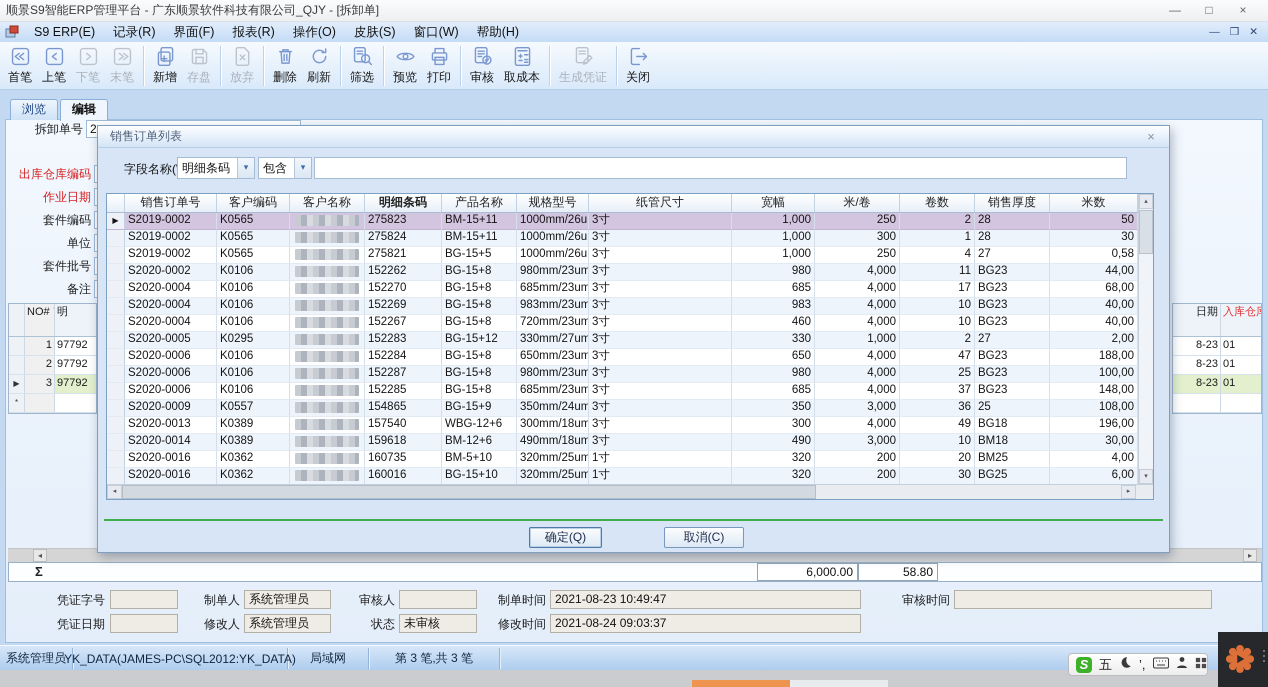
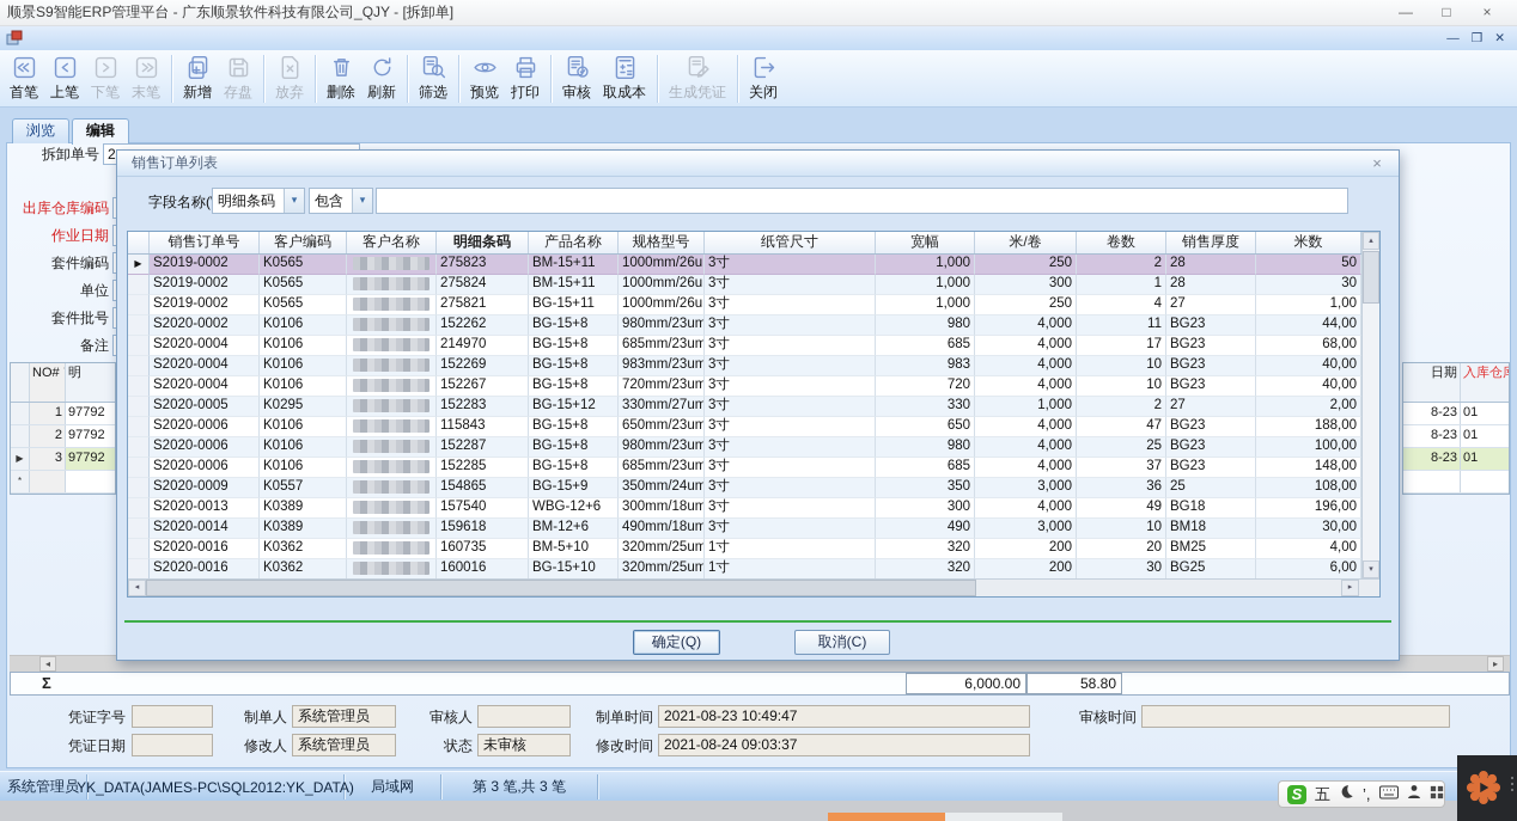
  顺景S9智能ERP管理平台 - 广东顺景软件科技有限公司_QJY - [拆卸单]
  —
  □
  ×
- S9 ERP(E)
- 记录(R)
- 界面(F)
- 报表(R)
- 操作(O)
- 皮肤(S)
- 窗口(W)
- 帮助(H)
  —
  ❒
  ✕
  首笔
  上笔
  下笔
  末笔
  新增
  存盘
  放弃
  删除
  刷新
  筛选
  预览
  打印
  审核
  取成本
  生成凭证
  关闭
  浏览
  编辑
  拆卸单号
  2
  出库仓库编码
  作业日期
  套件编码
  单位
  套件批号
  备注
  NO#
  明
  1
  97792
  2
  97792
  ▶
  3
  97792
  *
  日期
  入库仓
  8-23
  01
  8-23
  01
  8-23
  01
  ◂
  ▸
  Σ
  6,000.00
  58.80
  凭证字号
  制单人
  系统管理员
  审核人
  制单时间
  2021-08-23 10:49:47
  审核时间
  凭证日期
  修改人
  系统管理员
  状态
  未审核
  修改时间
  2021-08-24 09:03:37
  销售订单列表
  ×
  字段名称(
  明细条码
  ▾
  包含
  ▾
  销售订单号
  客户编码
  客户名称
  明细条码
  产品名称
  规格型号
  纸管尺寸
  宽幅
  米/卷
  卷数
  销售厚度
  米数
  ▶
  S2019-0002
  K0565
  275823
  BM-15+11
  1000mm/26u.
  3寸
  1,000
  250
  2
  28
  50
  S2019-0002
  K0565
  275824
  BM-15+11
  1000mm/26u.
  3寸
  1,000
  300
  1
  28
  30
  S2019-0002
  K0565
  275821
- BG-15+5
+ BG-15+11
  1000mm/26u.
  3寸
  1,000
  250
  4
  27
- 0,58
+ 1,00
  S2020-0002
  K0106
  152262
  BG-15+8
  980mm/23um
  3寸
  980
  4,000
  11
  BG23
  44,00
  S2020-0004
  K0106
- 152270
+ 214970
  BG-15+8
  685mm/23um
  3寸
  685
  4,000
  17
  BG23
  68,00
  S2020-0004
  K0106
  152269
  BG-15+8
  983mm/23um
  3寸
  983
  4,000
  10
  BG23
  40,00
  S2020-0004
  K0106
  152267
  BG-15+8
  720mm/23um
  3寸
- 460
+ 720
  4,000
  10
  BG23
  40,00
  S2020-0005
  K0295
  152283
  BG-15+12
  330mm/27um
  3寸
  330
  1,000
  2
  27
  2,00
  S2020-0006
  K0106
- 152284
+ 115843
  BG-15+8
  650mm/23um
  3寸
  650
  4,000
  47
  BG23
  188,00
  S2020-0006
  K0106
  152287
  BG-15+8
  980mm/23um
  3寸
  980
  4,000
  25
  BG23
  100,00
  S2020-0006
  K0106
  152285
  BG-15+8
  685mm/23um
  3寸
  685
  4,000
  37
  BG23
  148,00
  S2020-0009
  K0557
  154865
  BG-15+9
  350mm/24um
  3寸
  350
  3,000
  36
  25
  108,00
  S2020-0013
  K0389
  157540
  WBG-12+6
  300mm/18um
  3寸
  300
  4,000
  49
  BG18
  196,00
  S2020-0014
  K0389
  159618
  BM-12+6
  490mm/18um
  3寸
  490
  3,000
  10
  BM18
  30,00
  S2020-0016
  K0362
  160735
  BM-5+10
  320mm/25um
  1寸
  320
  200
  20
  BM25
  4,00
  S2020-0016
  K0362
  160016
  BG-15+10
  320mm/25um
  1寸
  320
  200
  30
  BG25
  6,00
  确定(Q)
  取消(C)
  系统管理员
  YK_DATA(JAMES-PC\SQL2012:YK_DATA
  局域网
  第 3 笔,共 3 笔
  S
  五
  ’,
